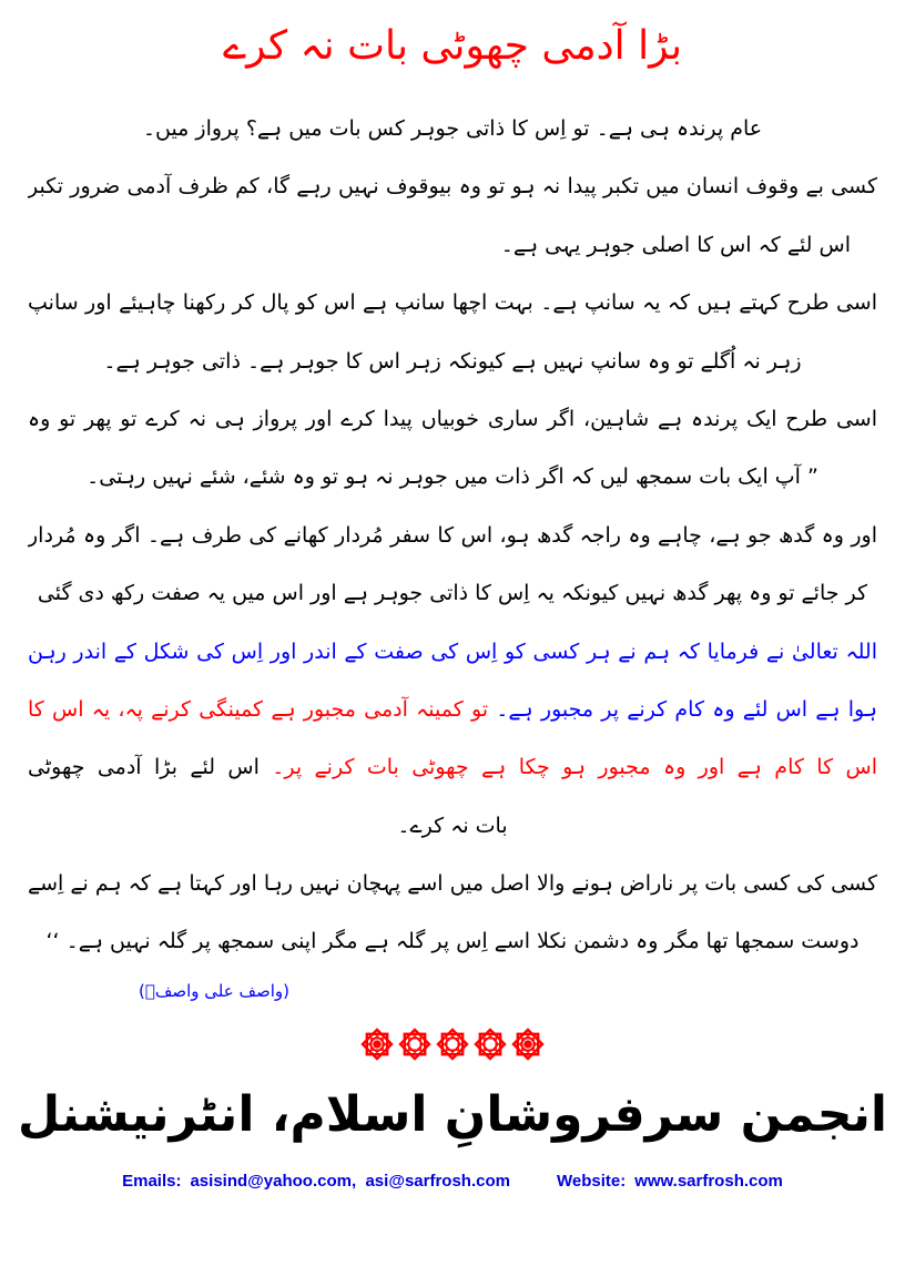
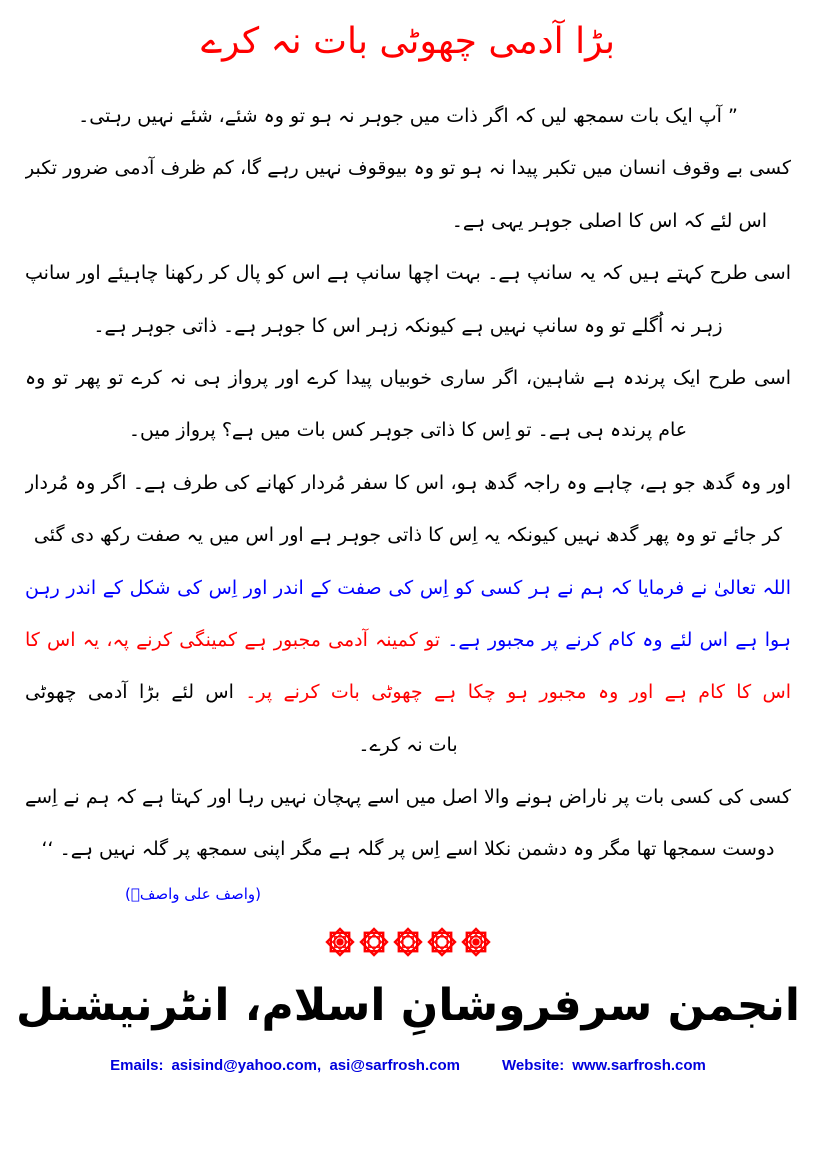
  بڑا آدمی چھوٹی بات نہ کرے
- عام پرندہ ہی ہے۔ تو اِس کا ذاتی جوہر کس بات میں ہے؟ پرواز میں۔
+ ” آپ ایک بات سمجھ لیں کہ اگر ذات میں جوہر نہ ہو تو وہ شئے، شئے نہیں رہتی۔
  کسی بے وقوف انسان میں تکبر پیدا نہ ہو تو وہ بیوقوف نہیں رہے گا، کم ظرف آدمی ضرور تکبر
  اس لئے کہ اس کا اصلی جوہر یہی ہے۔
  اسی طرح کہتے ہیں کہ یہ سانپ ہے۔ بہت اچھا سانپ ہے اس کو پال کر رکھنا چاہیئے اور سانپ
  زہر نہ اُگلے تو وہ سانپ نہیں ہے کیونکہ زہر اس کا جوہر ہے۔ ذاتی جوہر ہے۔
  اسی طرح ایک پرندہ ہے شاہین، اگر ساری خوبیاں پیدا کرے اور پرواز ہی نہ کرے تو پھر تو وہ
- ” آپ ایک بات سمجھ لیں کہ اگر ذات میں جوہر نہ ہو تو وہ شئے، شئے نہیں رہتی۔
+ عام پرندہ ہی ہے۔ تو اِس کا ذاتی جوہر کس بات میں ہے؟ پرواز میں۔
  اور وہ گدھ جو ہے، چاہے وہ راجہ گدھ ہو، اس کا سفر مُردار کھانے کی طرف ہے۔ اگر وہ مُردار
  کر جائے تو وہ پھر گدھ نہیں کیونکہ یہ اِس کا ذاتی جوہر ہے اور اس میں یہ صفت رکھ دی گئی
  اللہ تعالیٰ نے فرمایا کہ ہم نے ہر کسی کو اِس کی صفت کے اندر اور اِس کی شکل کے اندر رہن
  ہوا ہے اس لئے وہ کام کرنے پر مجبور ہے۔ تو کمینہ آدمی مجبور ہے کمینگی کرنے پہ، یہ اس کا
  اس کا کام ہے اور وہ مجبور ہو چکا ہے چھوٹی بات کرنے پر۔ اس لئے بڑا آدمی چھوٹی
  بات نہ کرے۔
  کسی کی کسی بات پر ناراض ہونے والا اصل میں اسے پہچان نہیں رہا اور کہتا ہے کہ ہم نے اِسے
  دوست سمجھا تھا مگر وہ دشمن نکلا اسے اِس پر گلہ ہے مگر اپنی سمجھ پر گلہ نہیں ہے۔ ‘‘
  (واصف علی واصفؒ)
  انجمن سرفروشانِ اسلام، انٹرنیشنل
  Emails: asisind@yahoo.com, asi@sarfrosh.com Website: www.sarfrosh.com
